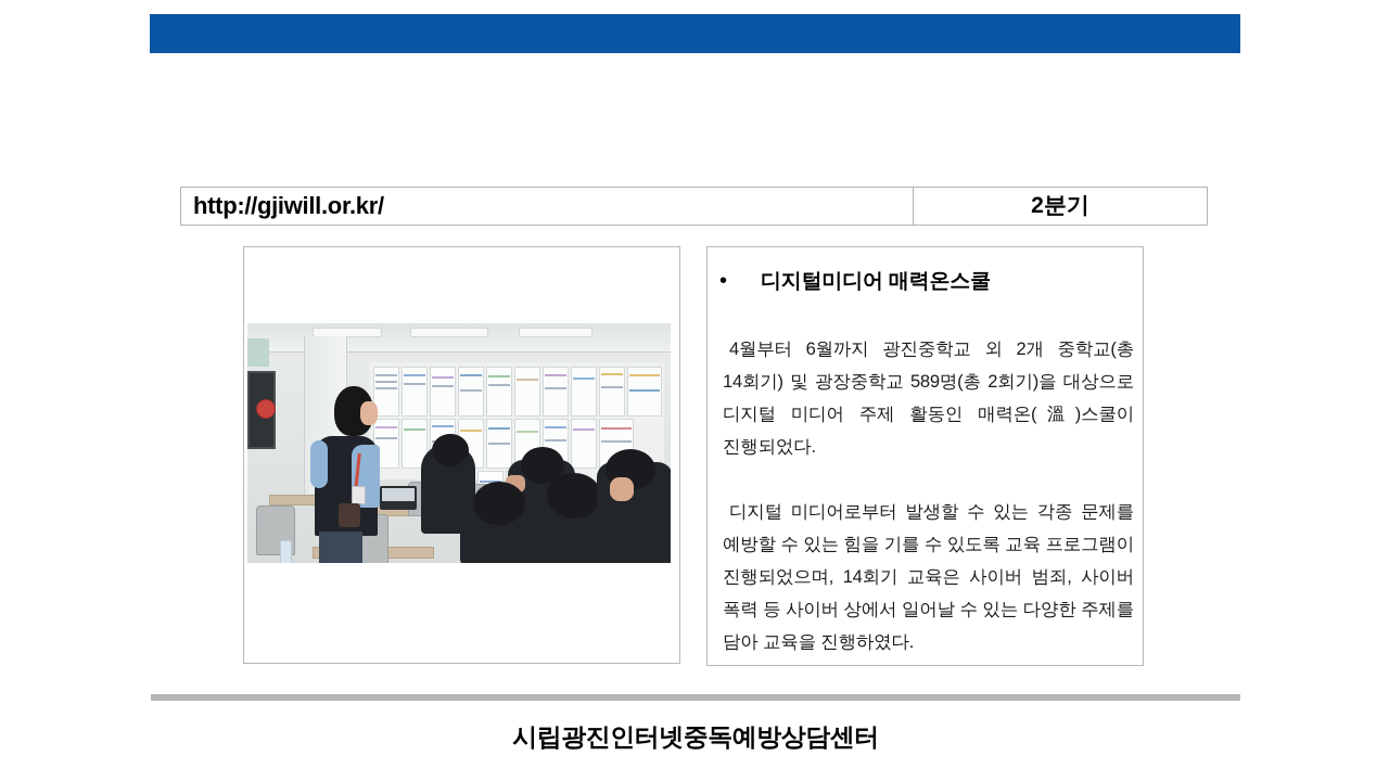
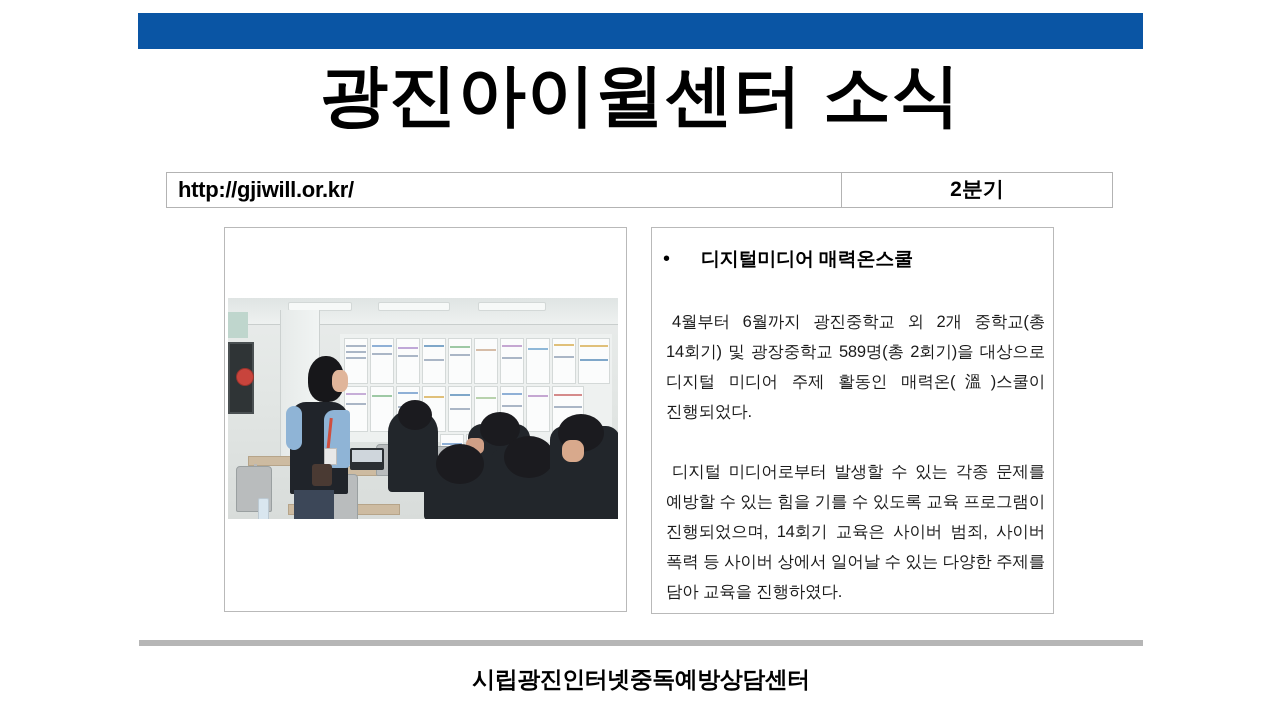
+ 광진아이윌센터 소식
  http://gjiwill.or.kr/
  2분기
  •
  디지털미디어 매력온스쿨
  4월부터 6월까지 광진중학교 외 2개 중학교(총 14회기) 및 광장중학교 589명(총 2회기)을 대상으로 디지털 미디어 주제 활동인 매력온(溫)스쿨이 진행되었다.
  디지털 미디어로부터 발생할 수 있는 각종 문제를 예방할 수 있는 힘을 기를 수 있도록 교육 프로그램이 진행되었으며, 14회기 교육은 사이버 범죄, 사이버 폭력 등 사이버 상에서 일어날 수 있는 다양한 주제를 담아 교육을 진행하였다.
  시립광진인터넷중독예방상담센터
